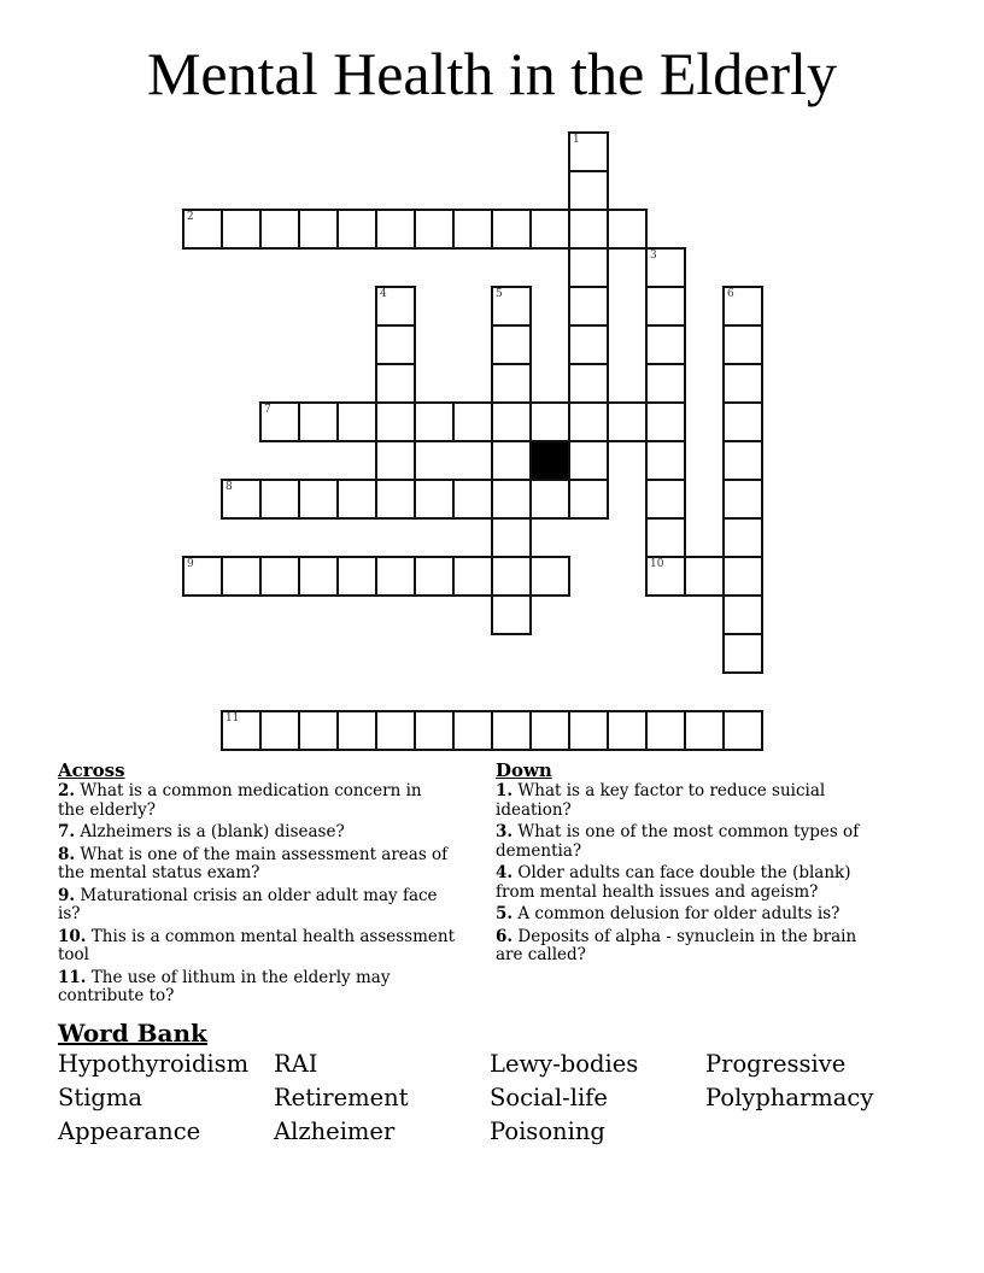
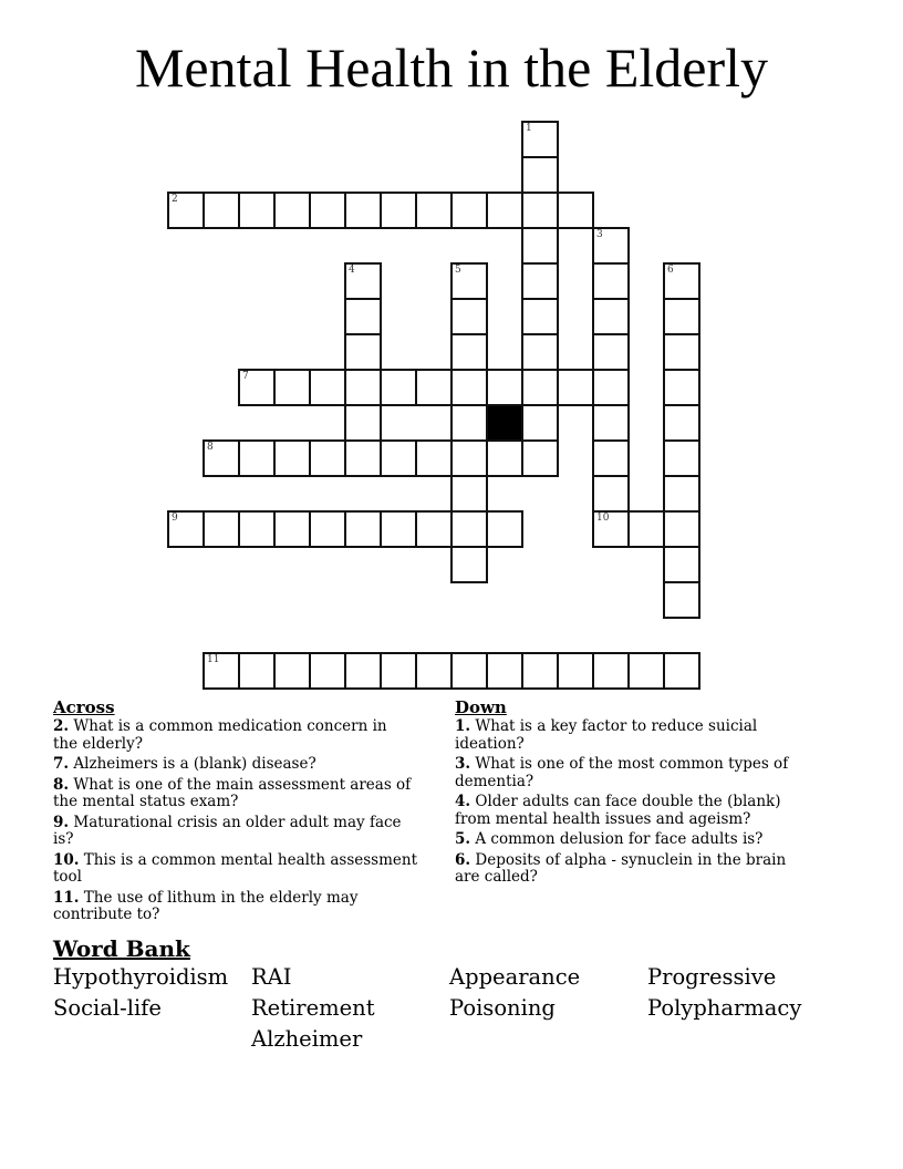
  Mental Health in the Elderly
  1
  2
  3
  4
  5
  6
  7
  8
  9
  10
  11
  Across
  2. What is a common medication concern in
  the elderly?
  7. Alzheimers is a (blank) disease?
  8. What is one of the main assessment areas of
  the mental status exam?
  9. Maturational crisis an older adult may face
  is?
  10. This is a common mental health assessment
  tool
  11. The use of lithum in the elderly may
  contribute to?
  Down
  1. What is a key factor to reduce suicial
  ideation?
  3. What is one of the most common types of
  dementia?
  4. Older adults can face double the (blank)
  from mental health issues and ageism?
- 5. A common delusion for older adults is?
+ 5. A common delusion for face adults is?
  6. Deposits of alpha - synuclein in the brain
  are called?
  Word Bank
  Hypothyroidism
- Stigma
- Appearance
+ Social-life
  RAI
  Retirement
  Alzheimer
- Lewy-bodies
- Social-life
+ Appearance
  Poisoning
  Progressive
  Polypharmacy
